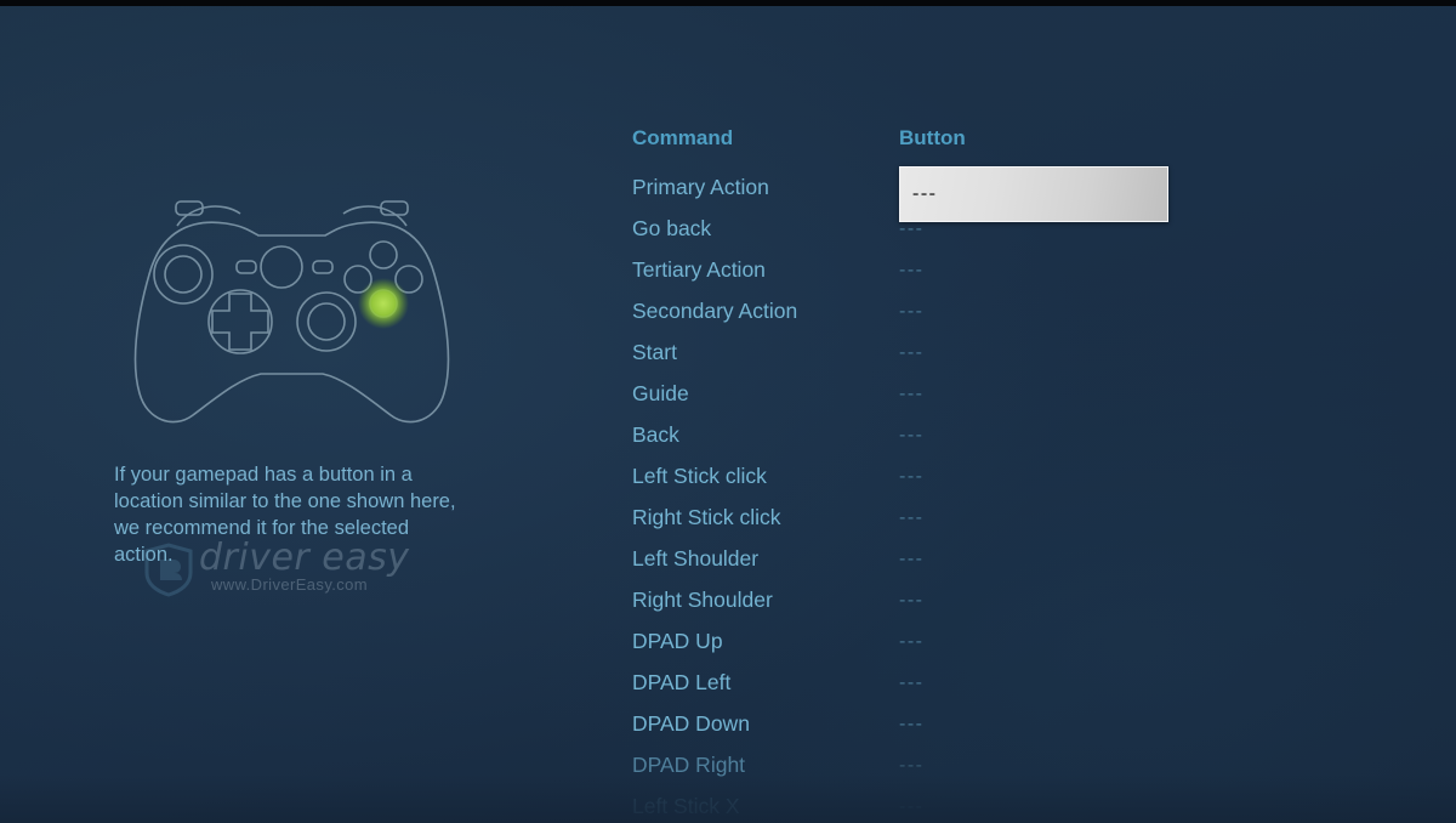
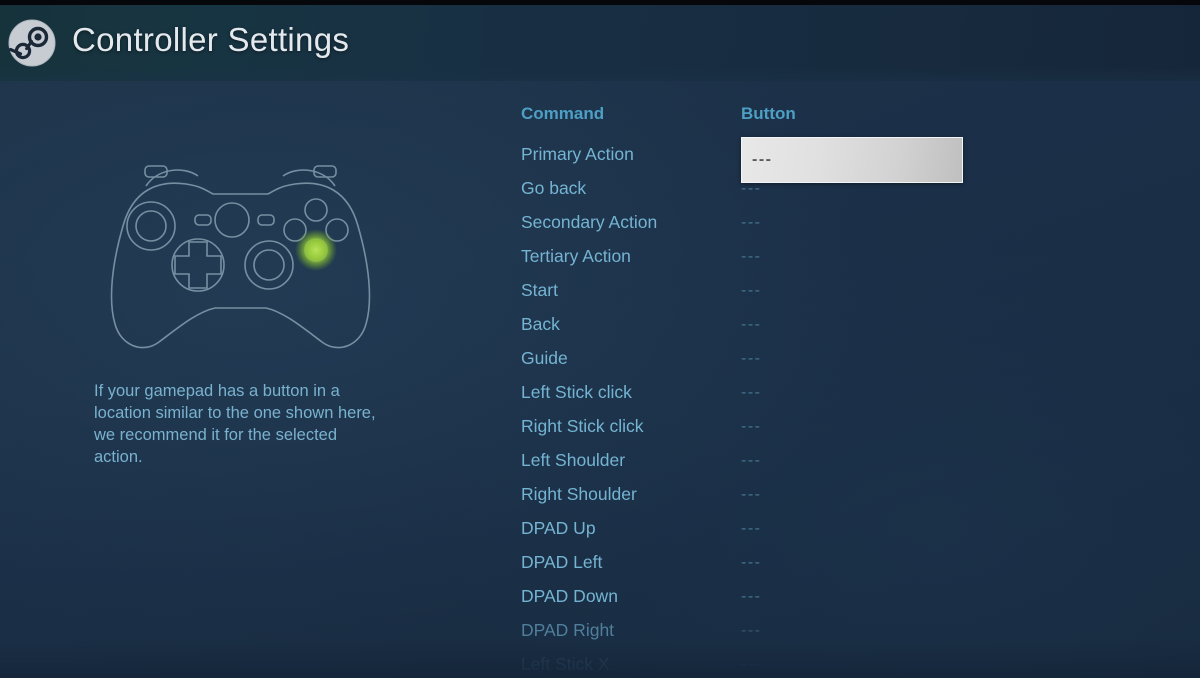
+ Controller Settings
  If your gamepad has a button in a location similar to the one shown here, we recommend it for the selected action.
- driver easy
- www.DriverEasy.com
  Command
  Button
  Primary Action
  Go back
  ---
- Tertiary Action
+ Secondary Action
  ---
- Secondary Action
+ Tertiary Action
  ---
  Start
  ---
- Guide
+ Back
  ---
- Back
+ Guide
  ---
  Left Stick click
  ---
  Right Stick click
  ---
  Left Shoulder
  ---
  Right Shoulder
  ---
  DPAD Up
  ---
  DPAD Left
  ---
  DPAD Down
  ---
  DPAD Right
  ---
  ---
